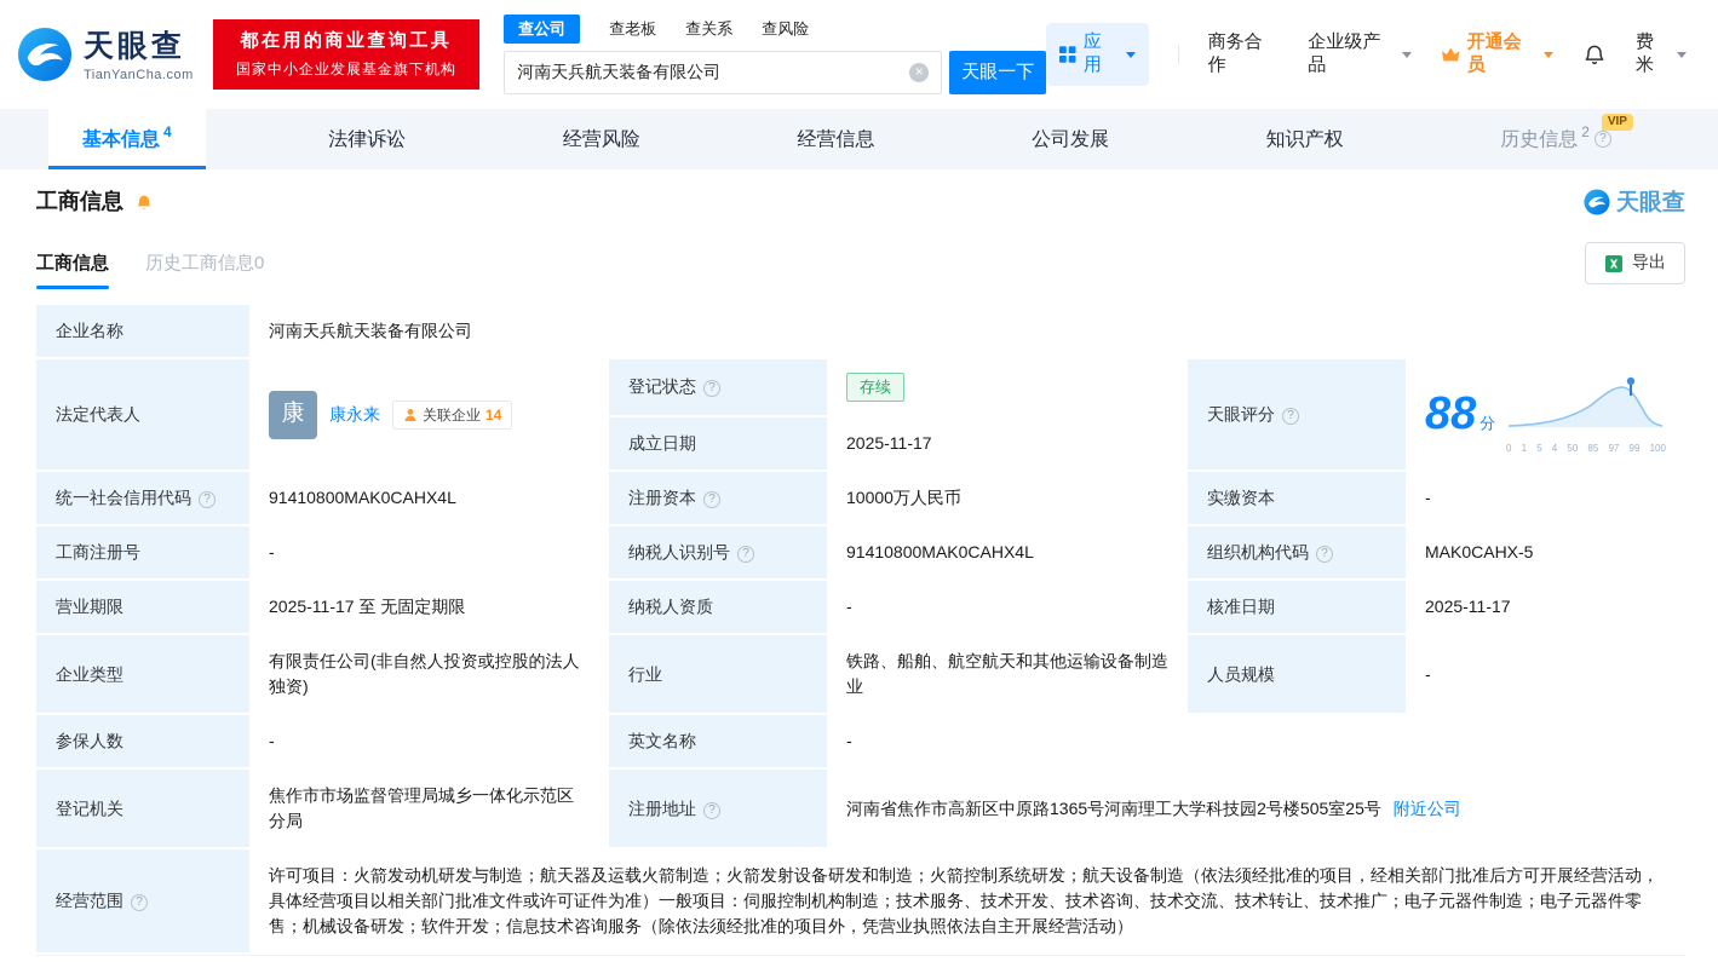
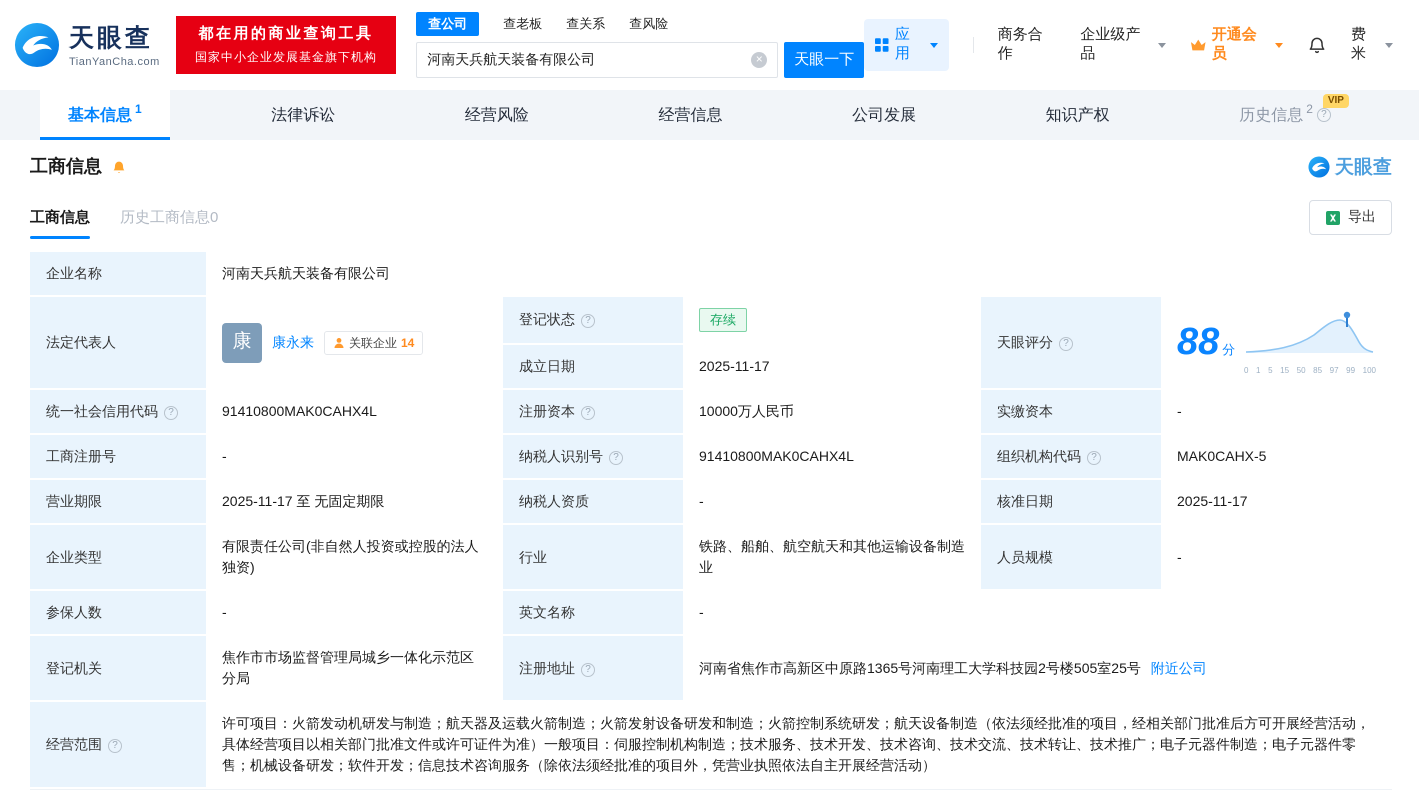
  天眼查
  TianYanCha.com
  都在用的商业查询工具
  国家中小企业发展基金旗下机构
  查公司
  查老板
  查关系
  查风险
  河南天兵航天装备有限公司
  ×
  天眼一下
  应用
  商务合作
  企业级产品
  开通会员
  费米
  基本信息
- 4
+ 1
  法律诉讼
  经营风险
  经营信息
  公司发展
  知识产权
  VIP
  历史信息
  2
  ?
  工商信息
  天眼查
  工商信息
  历史工商信息0
  导出
  企业名称	河南天兵航天装备有限公司
- 法定代表人	康 康永来 关联企业 14	登记状态 ?	存续	天眼评分 ?	88 分 0 1 5 4 50 85 97 99 100
+ 法定代表人	康 康永来 关联企业 14	登记状态 ?	存续	天眼评分 ?	88 分 0 1 5 15 50 85 97 99 100
  成立日期	2025-11-17
  统一社会信用代码 ?	91410800MAK0CAHX4L	注册资本 ?	10000万人民币	实缴资本	-
  工商注册号	-	纳税人识别号 ?	91410800MAK0CAHX4L	组织机构代码 ?	MAK0CAHX-5
  营业期限	2025-11-17 至 无固定期限	纳税人资质	-	核准日期	2025-11-17
  企业类型	有限责任公司(非自然人投资或控股的法人独资)	行业	铁路、船舶、航空航天和其他运输设备制造业	人员规模	-
  参保人数	-	英文名称	-
  登记机关	焦作市市场监督管理局城乡一体化示范区分局	注册地址 ?	河南省焦作市高新区中原路1365号河南理工大学科技园2号楼505室25号 附近公司
  经营范围 ?	许可项目：火箭发动机研发与制造；航天器及运载火箭制造；火箭发射设备研发和制造；火箭控制系统研发；航天设备制造（依法须经批准的项目，经相关部门批准后方可开展经营活动，具体经营项目以相关部门批准文件或许可证件为准）一般项目：伺服控制机构制造；技术服务、技术开发、技术咨询、技术交流、技术转让、技术推广；电子元器件制造；电子元器件零售；机械设备研发；软件开发；信息技术咨询服务（除依法须经批准的项目外，凭营业执照依法自主开展经营活动）
